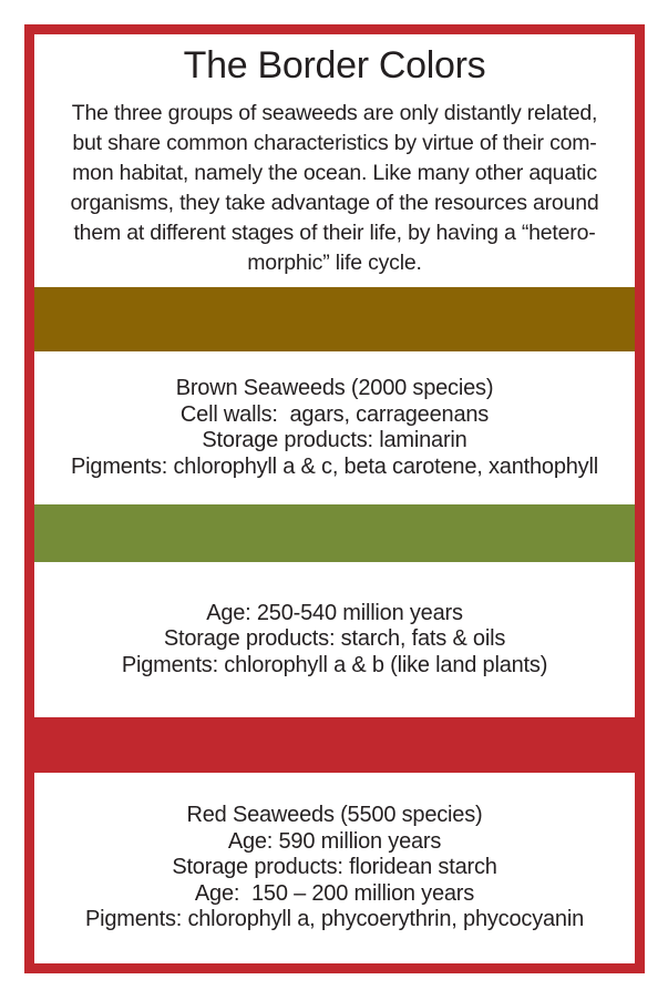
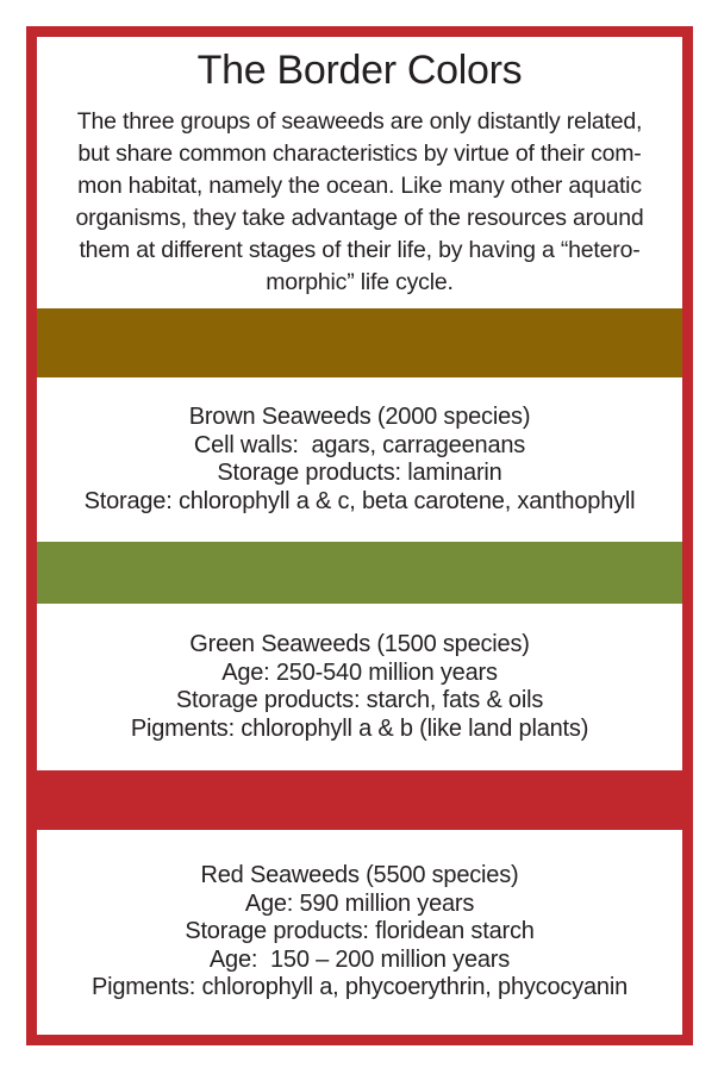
  The Border Colors
  The three groups of seaweeds are only distantly related,
  but share common characteristics by virtue of their com-
  mon habitat, namely the ocean. Like many other aquatic
  organisms, they take advantage of the resources around
  them at different stages of their life, by having a “hetero-
  morphic” life cycle.
  Brown Seaweeds (2000 species)
  Cell walls: agars, carrageenans
  Storage products: laminarin
- Pigments: chlorophyll a & c, beta carotene, xanthophyll
+ Storage: chlorophyll a & c, beta carotene, xanthophyll
+ Green Seaweeds (1500 species)
  Age: 250-540 million years
  Storage products: starch, fats & oils
  Pigments: chlorophyll a & b (like land plants)
  Red Seaweeds (5500 species)
  Age: 590 million years
  Storage products: floridean starch
  Age: 150 – 200 million years
  Pigments: chlorophyll a, phycoerythrin, phycocyanin
